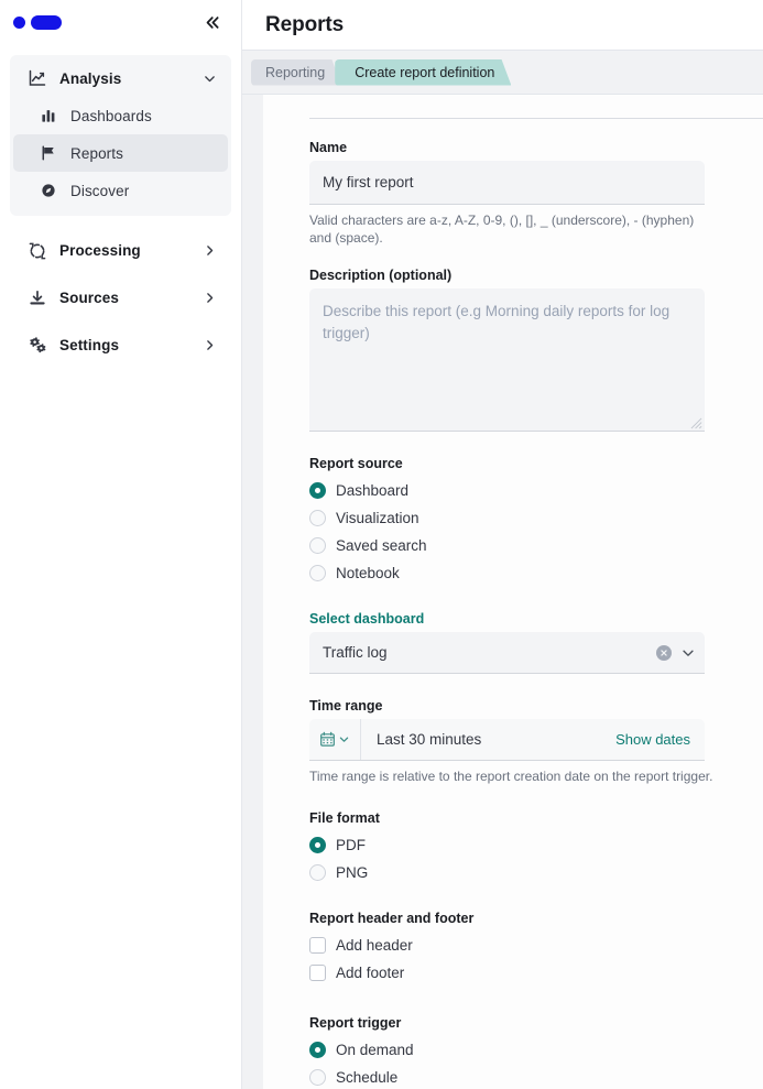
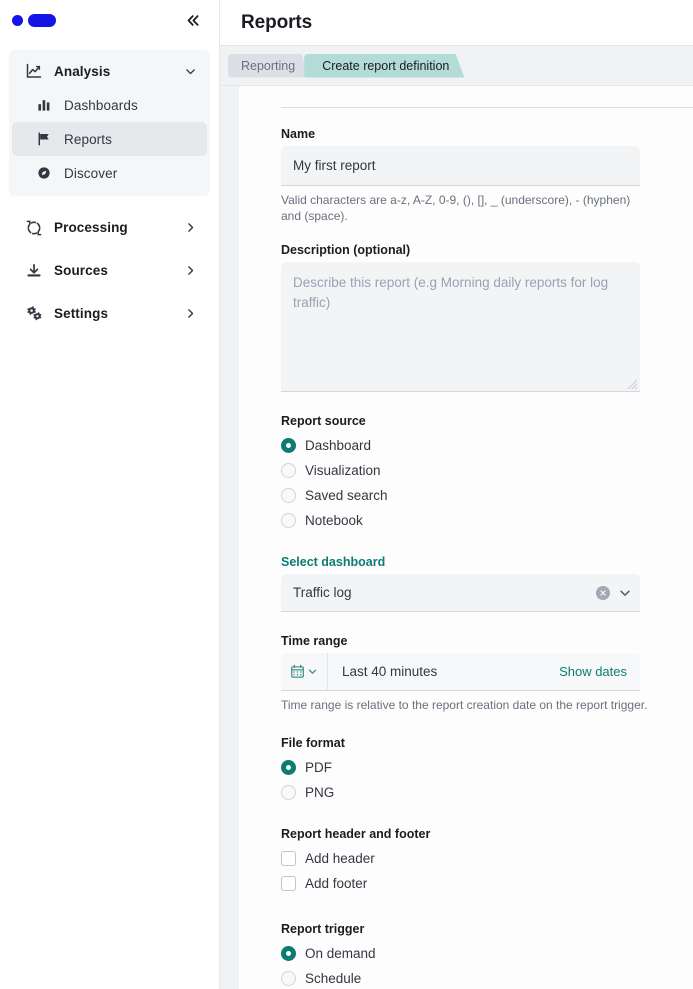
  Analysis
  Dashboards
  Reports
  Discover
  Processing
  Sources
  Settings
  Reports
  Reporting
  Create report definition
  Name
  My first report
  Valid characters are a-z, A-Z, 0-9, (), [], _ (underscore), - (hyphen) and (space).
  Description (optional)
- Describe this report (e.g Morning daily reports for log trigger)
+ Describe this report (e.g Morning daily reports for log traffic)
  Report source
  Dashboard
  Visualization
  Saved search
  Notebook
  Select dashboard
  Traffic log
  Time range
- Last 30 minutes
+ Last 40 minutes
  Show dates
  Time range is relative to the report creation date on the report trigger.
  File format
  PDF
  PNG
  Report header and footer
  Add header
  Add footer
  Report trigger
  On demand
  Schedule
